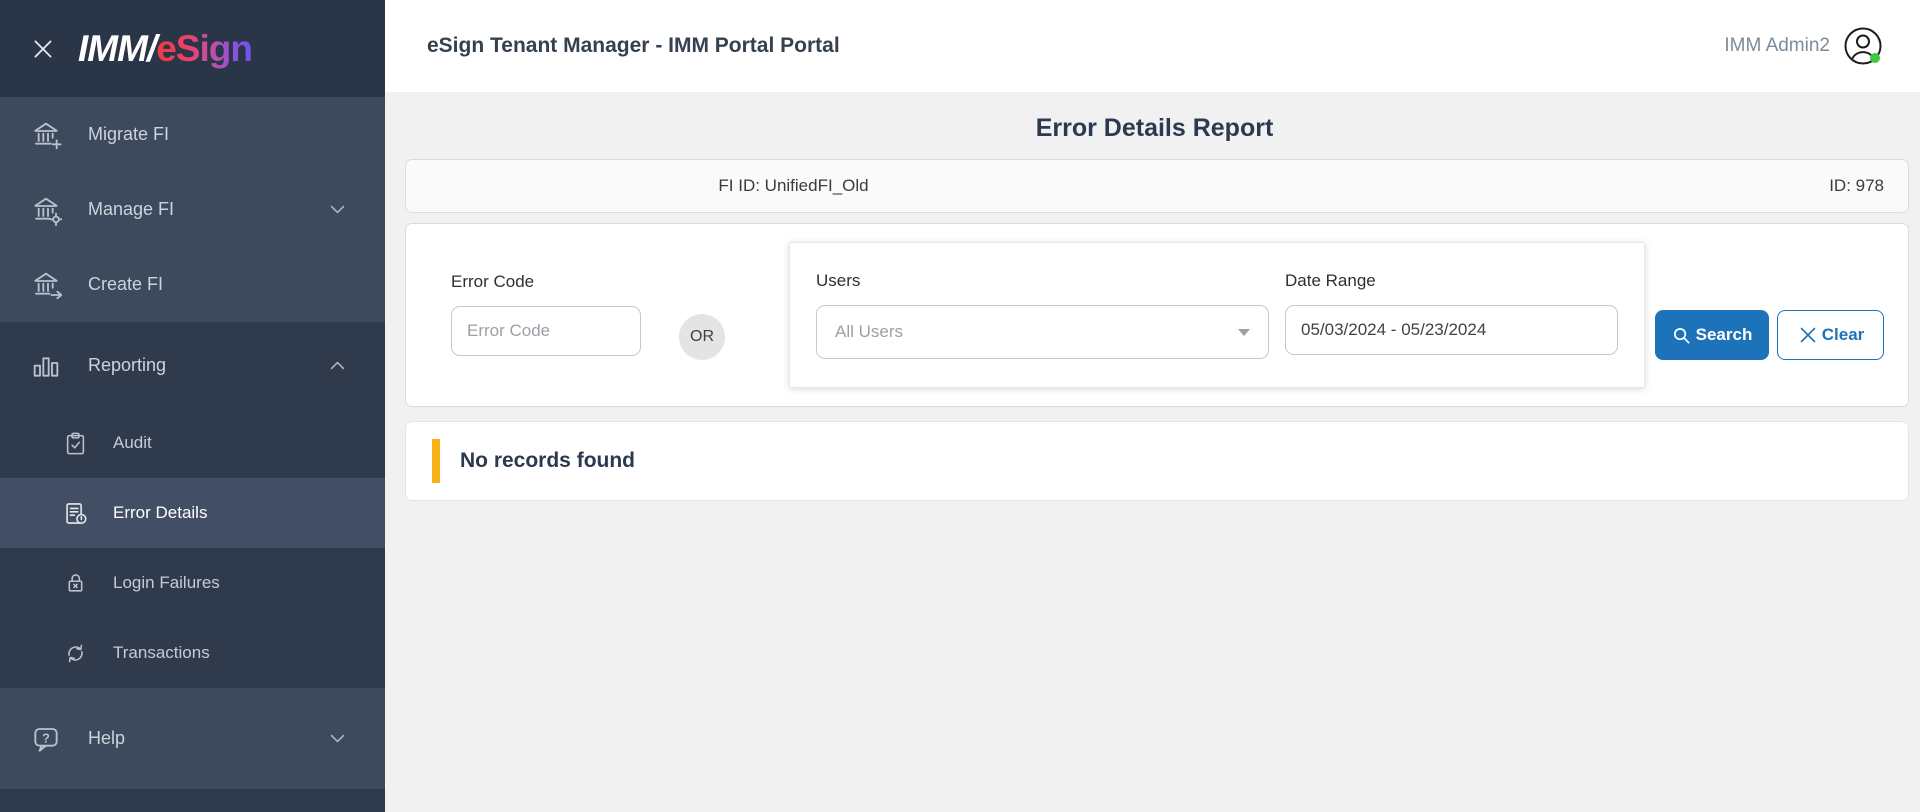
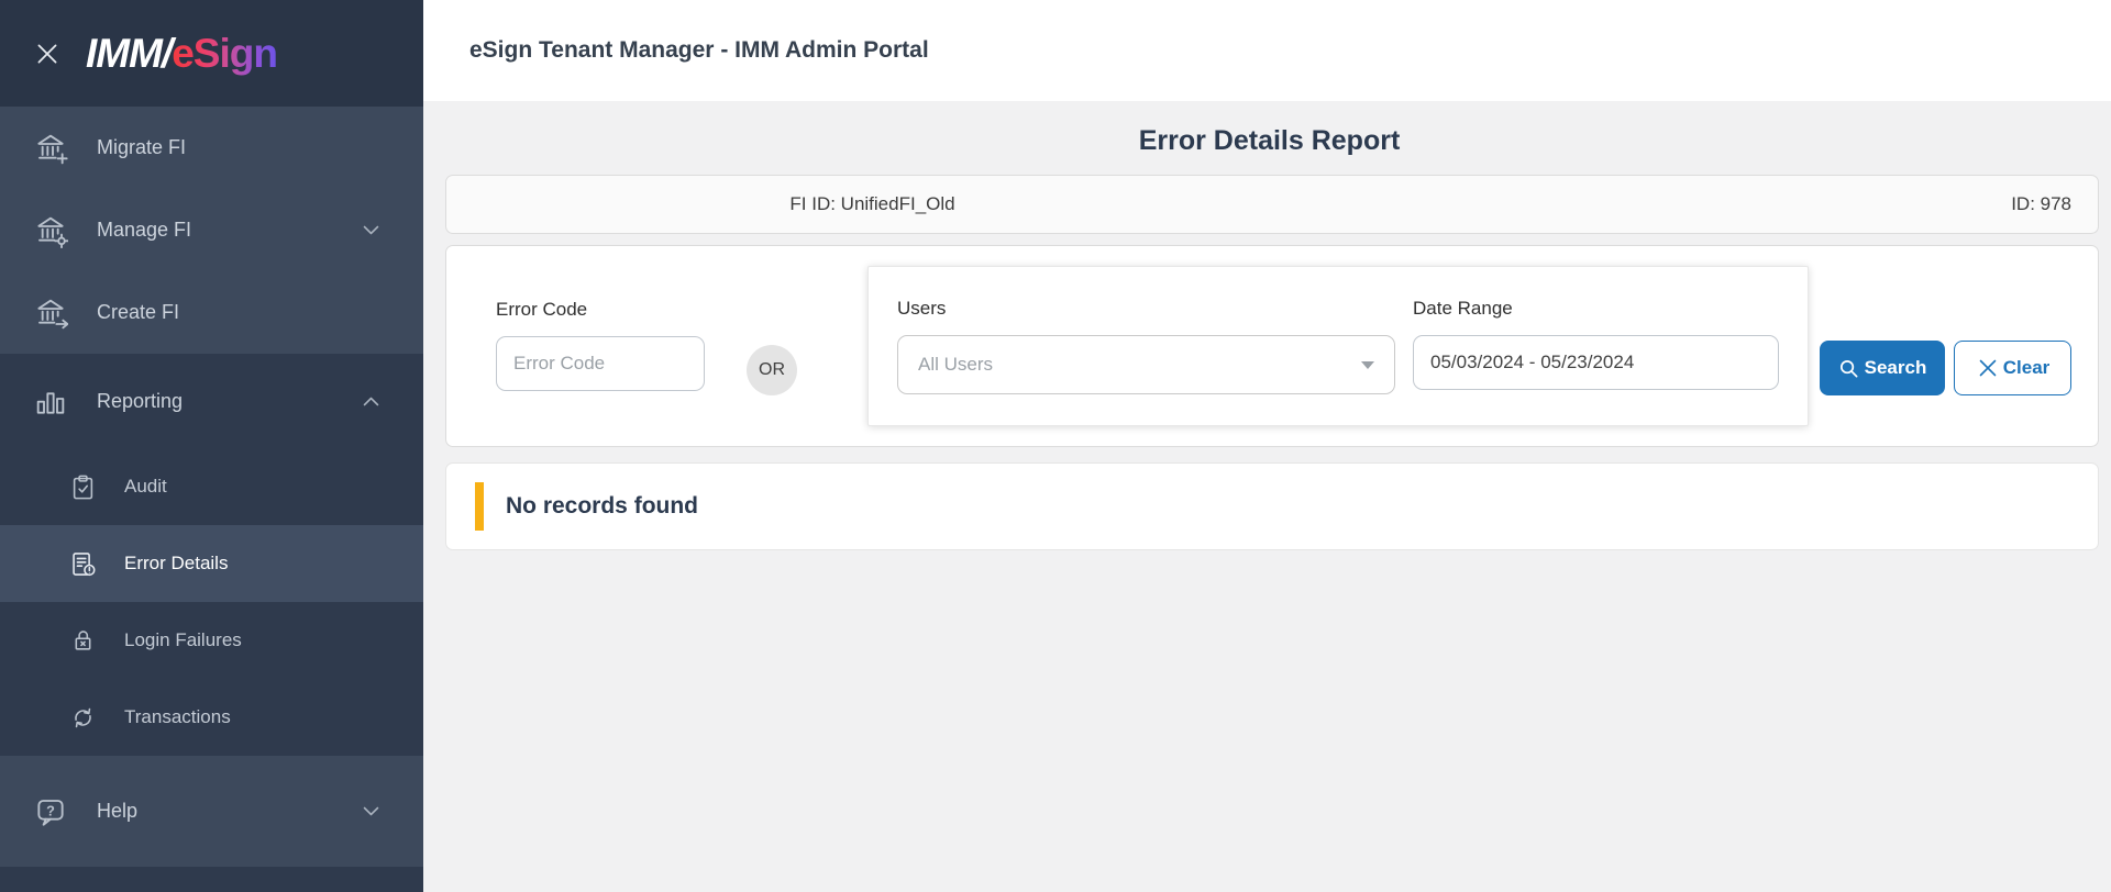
  IMM/eSign
  Migrate FI
  Manage FI
  Create FI
  Reporting
  Audit
  Error Details
  Login Failures
  Transactions
  ?
  Help
- eSign Tenant Manager - IMM Portal Portal
+ eSign Tenant Manager - IMM Admin Portal
- IMM Admin2
  Error Details Report
  FI ID: UnifiedFI_Old
  ID: 978
  Error Code
  Error Code
  OR
  Users
  All Users
  Date Range
  05/03/2024 - 05/23/2024
  Search
  Clear
  No records found
